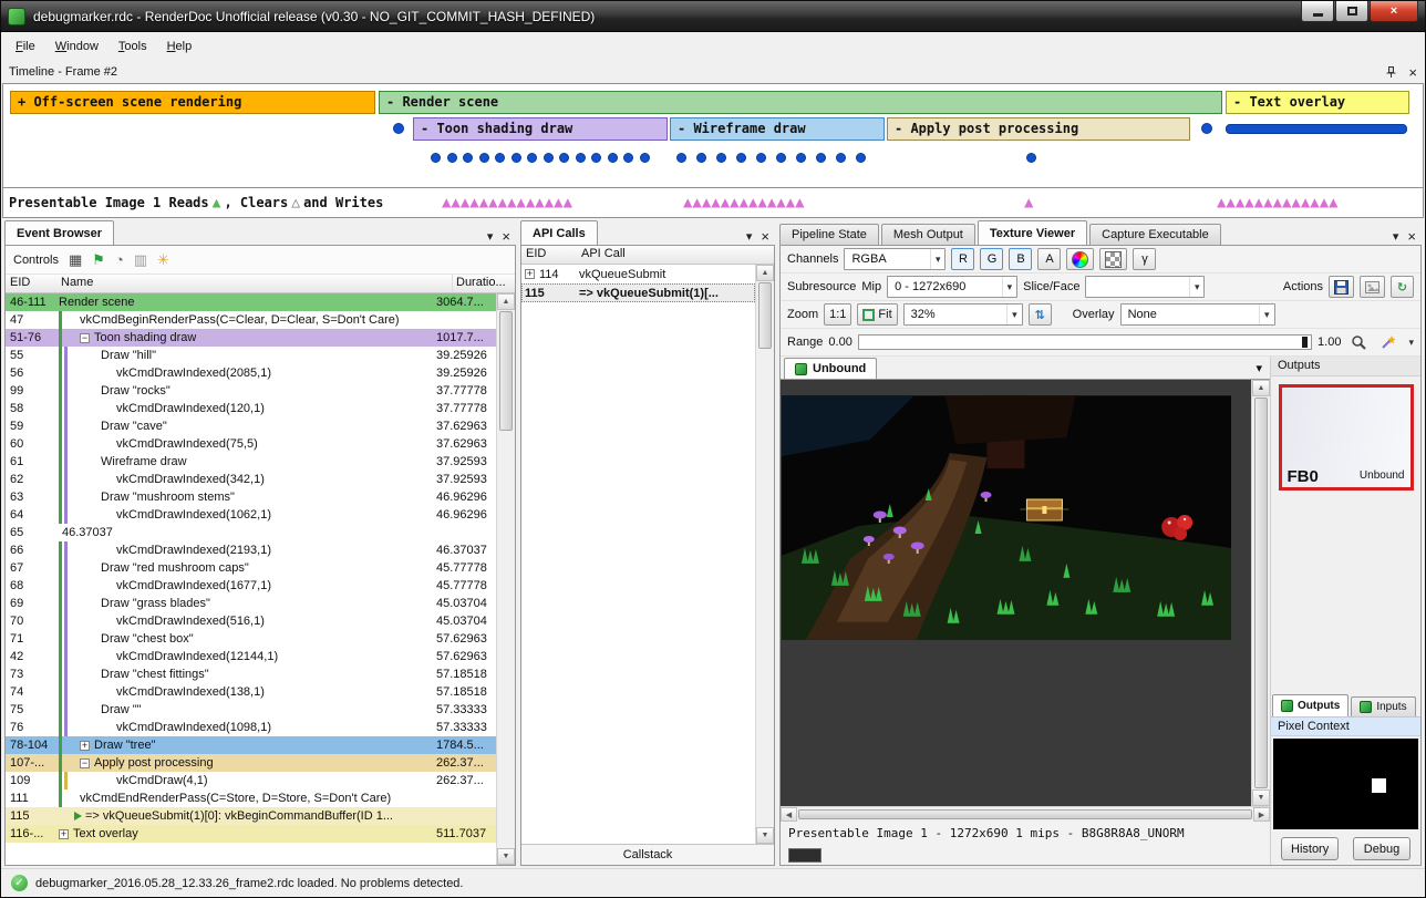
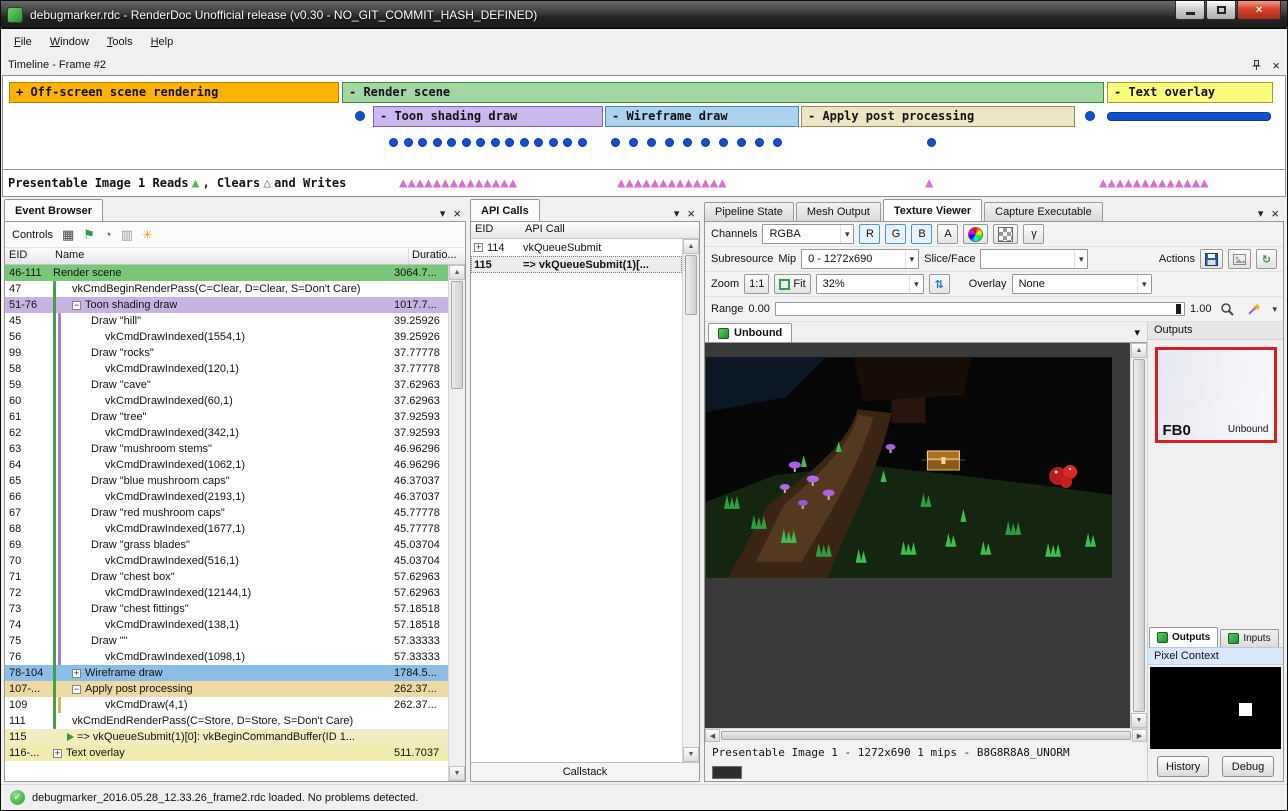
  debugmarker.rdc - RenderDoc Unofficial release (v0.30 - NO_GIT_COMMIT_HASH_DEFINED)
  ×
  File
  Window
  Tools
  Help
  Timeline - Frame #2
  ×
  + Off-screen scene rendering
  - Render scene
  - Text overlay
  - Toon shading draw
  - Wireframe draw
  - Apply post processing
  Presentable Image 1 Reads
  ▲
  , Clears
  △
  and Writes
  ▲▲▲▲▲▲▲▲▲▲▲▲▲▲
  ▲▲▲▲▲▲▲▲▲▲▲▲▲
  ▲
  ▲▲▲▲▲▲▲▲▲▲▲▲▲
  Event Browser
  ▾
  ×
  Controls
  ▦
  ⚑
  ◔
  ▥
  ✳
  EID
  Name
  Duratio...
  46-111
  Render scene
  3064.7...
  47
  vkCmdBeginRenderPass(C=Clear, D=Clear, S=Don't Care)
  51-76
  −
  Toon shading draw
  1017.7...
- 55
+ 45
  Draw "hill"
  39.25926
  56
- vkCmdDrawIndexed(2085,1)
+ vkCmdDrawIndexed(1554,1)
  39.25926
  99
  Draw "rocks"
  37.77778
  58
  vkCmdDrawIndexed(120,1)
  37.77778
  59
  Draw "cave"
  37.62963
  60
- vkCmdDrawIndexed(75,5)
+ vkCmdDrawIndexed(60,1)
  37.62963
  61
- Wireframe draw
+ Draw "tree"
  37.92593
  62
  vkCmdDrawIndexed(342,1)
  37.92593
  63
  Draw "mushroom stems"
  46.96296
  64
  vkCmdDrawIndexed(1062,1)
  46.96296
  65
+ Draw "blue mushroom caps"
  46.37037
  66
  vkCmdDrawIndexed(2193,1)
  46.37037
  67
  Draw "red mushroom caps"
  45.77778
  68
  vkCmdDrawIndexed(1677,1)
  45.77778
  69
  Draw "grass blades"
  45.03704
  70
  vkCmdDrawIndexed(516,1)
  45.03704
  71
  Draw "chest box"
  57.62963
- 42
+ 72
  vkCmdDrawIndexed(12144,1)
  57.62963
  73
  Draw "chest fittings"
  57.18518
  74
  vkCmdDrawIndexed(138,1)
  57.18518
  75
  Draw ""
  57.33333
  76
  vkCmdDrawIndexed(1098,1)
  57.33333
  78-104
  +
- Draw "tree"
+ Wireframe draw
  1784.5...
  107-...
  −
  Apply post processing
  262.37...
  109
  vkCmdDraw(4,1)
  262.37...
  111
  vkCmdEndRenderPass(C=Store, D=Store, S=Don't Care)
  115
  => vkQueueSubmit(1)[0]: vkBeginCommandBuffer(ID 1...
  116-...
  +
  Text overlay
  511.7037
  API Calls
  ▾
  ×
  EID
  API Call
  +
  114
  vkQueueSubmit
  115
  => vkQueueSubmit(1)[...
  Callstack
  Pipeline State
  Mesh Output
  Texture Viewer
  Capture Executable
  ▾
  ×
  Channels
  RGBA
  ▾
  R
  G
  B
  A
  γ
  Subresource
  Mip
  0 - 1272x690
  ▾
  Slice/Face
  ▾
  Actions
  ↻
  Zoom
  1:1
  Fit
  32%
  ▾
  ⇅
  Overlay
  None
  ▾
  Range
  0.00
  1.00
  ▾
  Unbound
  ▾
  Presentable Image 1 - 1272x690 1 mips - B8G8R8A8_UNORM
  Outputs
  FB0
  Unbound
  Outputs
  Inputs
  Pixel Context
  History
  Debug
  ✓
  debugmarker_2016.05.28_12.33.26_frame2.rdc loaded. No problems detected.
